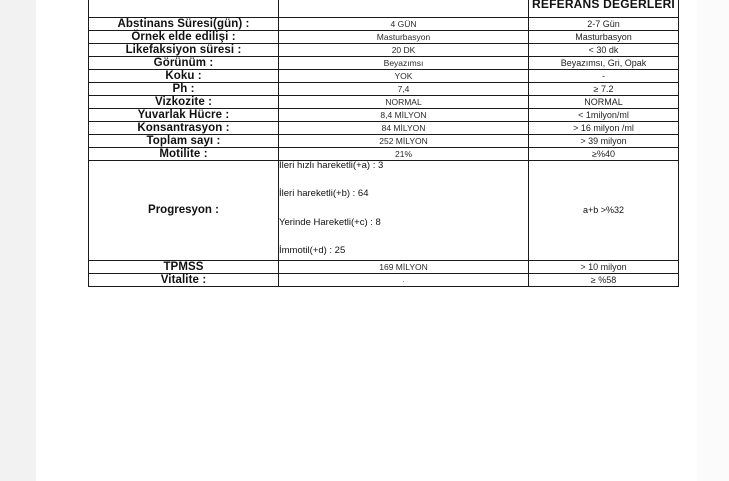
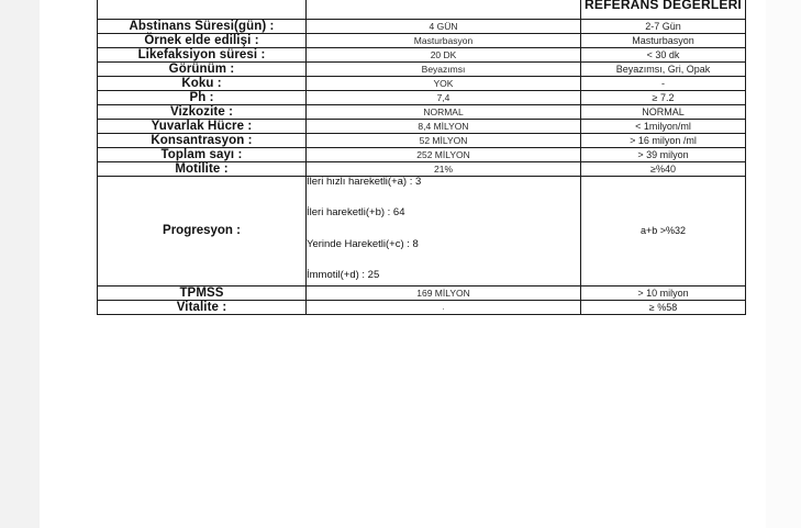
  		REFERANS DEĞERLERİ
  Abstinans Süresi(gün) :	4 GÜN	2-7 Gün
  Örnek elde edilişi :	Masturbasyon	Masturbasyon
  Likefaksiyon süresi :	20 DK	< 30 dk
  Görünüm :	Beyazımsı	Beyazımsı, Gri, Opak
  Koku :	YOK	-
  Ph :	7,4	≥ 7.2
  Vizkozite :	NORMAL	NORMAL
  Yuvarlak Hücre :	8,4 MİLYON	< 1milyon/ml
- Konsantrasyon :	84 MİLYON	> 16 milyon /ml
+ Konsantrasyon :	52 MİLYON	> 16 milyon /ml
  Toplam sayı :	252 MİLYON	> 39 milyon
  Motilite :	21%	≥%40
  Progresyon :	İleri hızlı hareketli(+a) : 3 İleri hareketli(+b) : 64 Yerinde Hareketli(+c) : 8 İmmotil(+d) : 25	a+b >%32
  TPMSS	169 MİLYON	> 10 milyon
  Vitalite :	.	≥ %58
